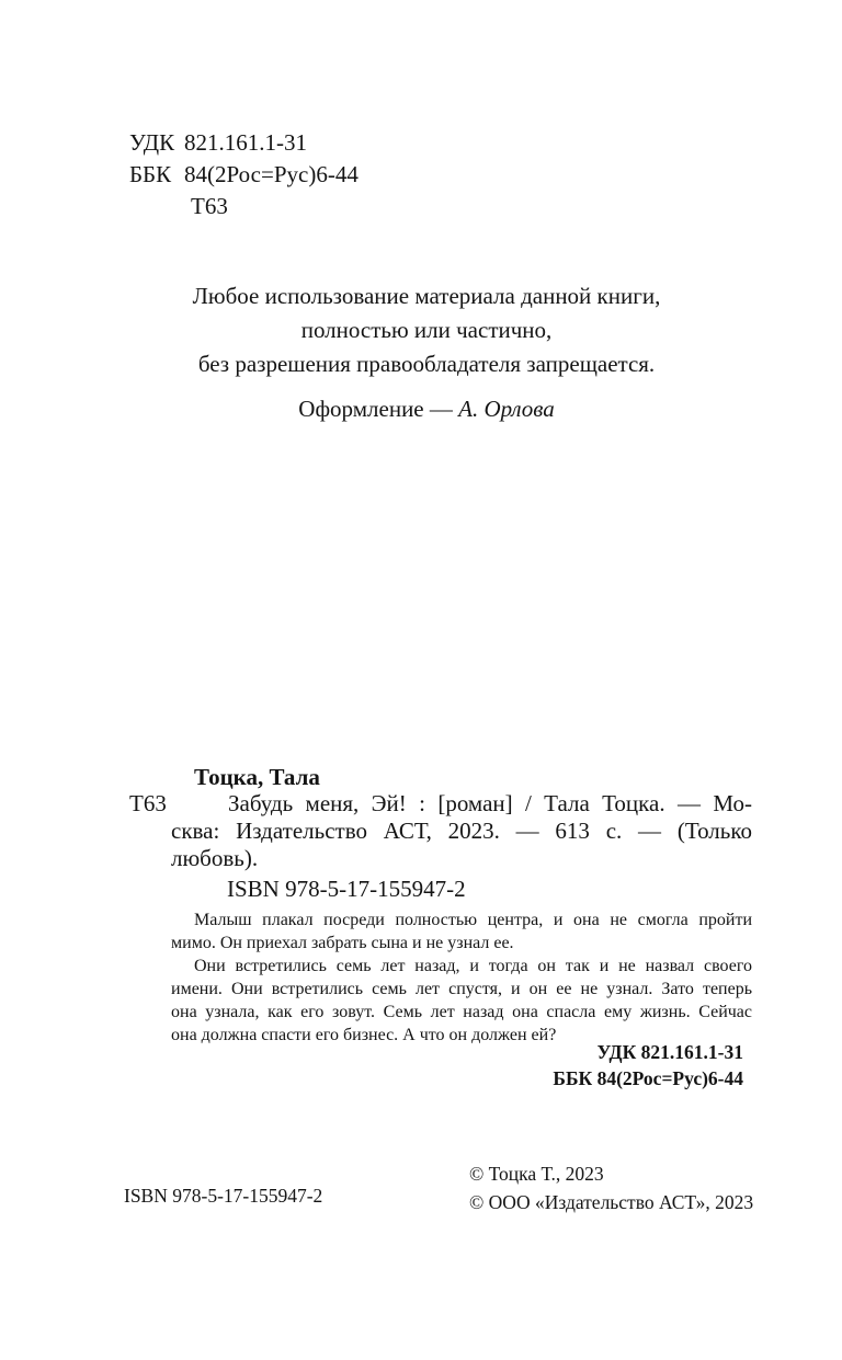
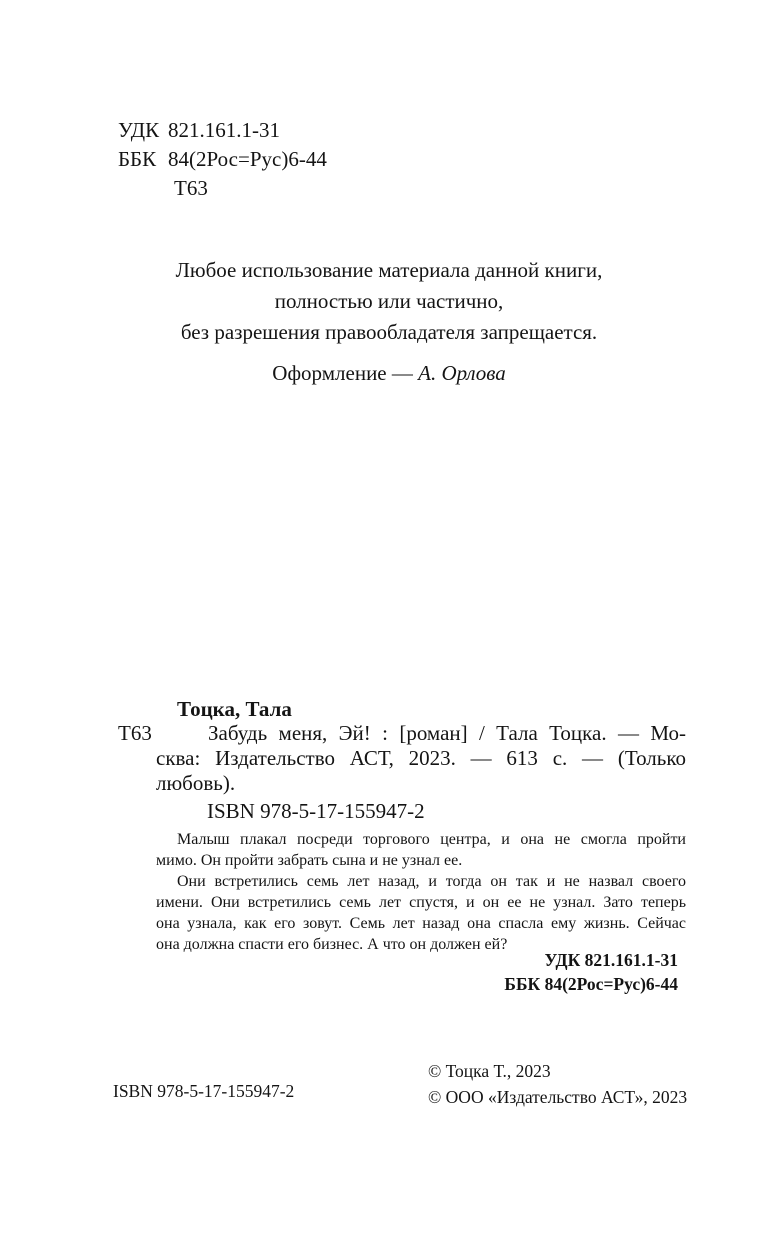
  УДК
  821.161.1-31
  ББК
  84(2Рос=Рус)6-44
  Т63
  Любое использование материала данной книги,
  полностью или частично,
  без разрешения правообладателя запрещается.
  Оформление — А. Орлова
  Тоцка, Тала
  Т63
  Забудь меня, Эй! : [роман] / Тала Тоцка. — Мо-
  сква: Издательство АСТ, 2023. — 613 с. — (Только
  любовь).
  ISBN 978-5-17-155947-2
- Малыш плакал посреди полностью центра, и она не смогла пройти
+ Малыш плакал посреди торгового центра, и она не смогла пройти
- мимо. Он приехал забрать сына и не узнал ее.
+ мимо. Он пройти забрать сына и не узнал ее.
  Они встретились семь лет назад, и тогда он так и не назвал своего
  имени. Они встретились семь лет спустя, и он ее не узнал. Зато теперь
  она узнала, как его зовут. Семь лет назад она спасла ему жизнь. Сейчас
  она должна спасти его бизнес. А что он должен ей?
  УДК 821.161.1-31
  ББК 84(2Рос=Рус)6-44
  ISBN 978-5-17-155947-2
  © Тоцка Т., 2023
  © ООО «Издательство АСТ», 2023
